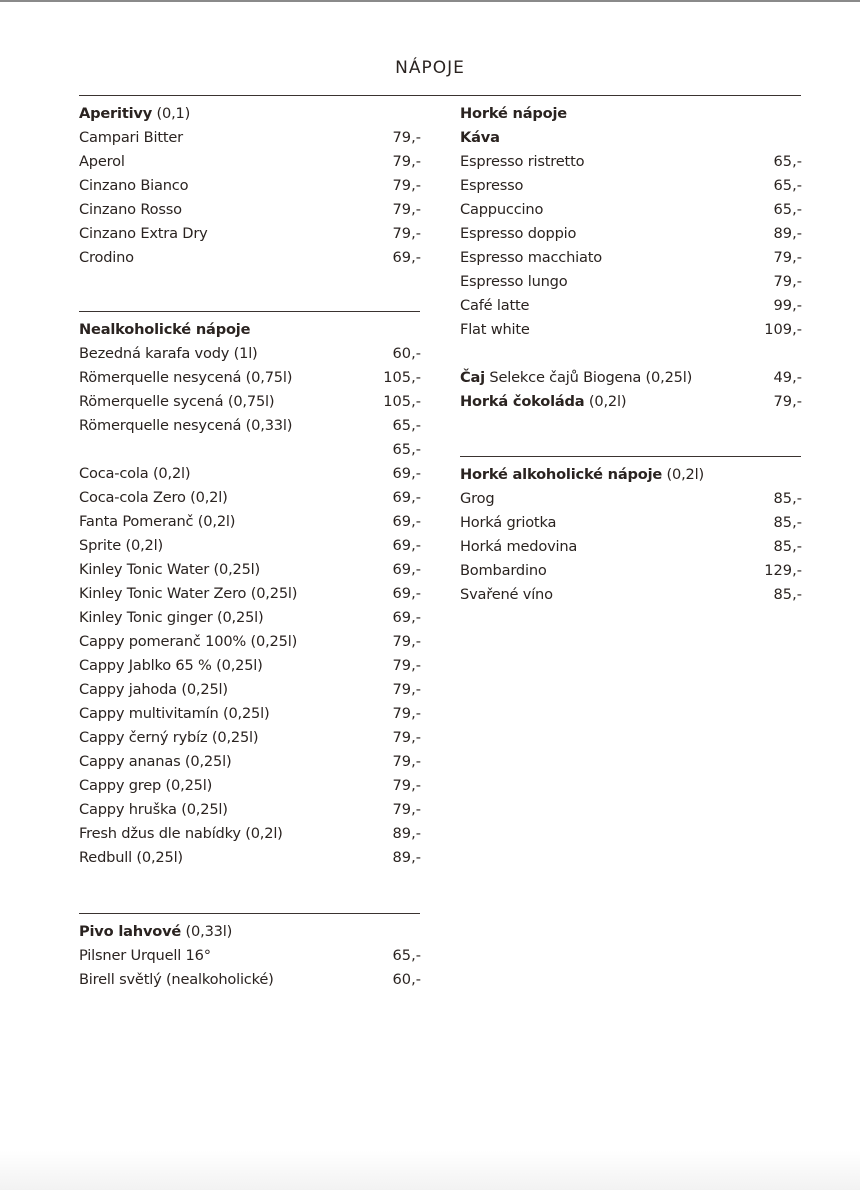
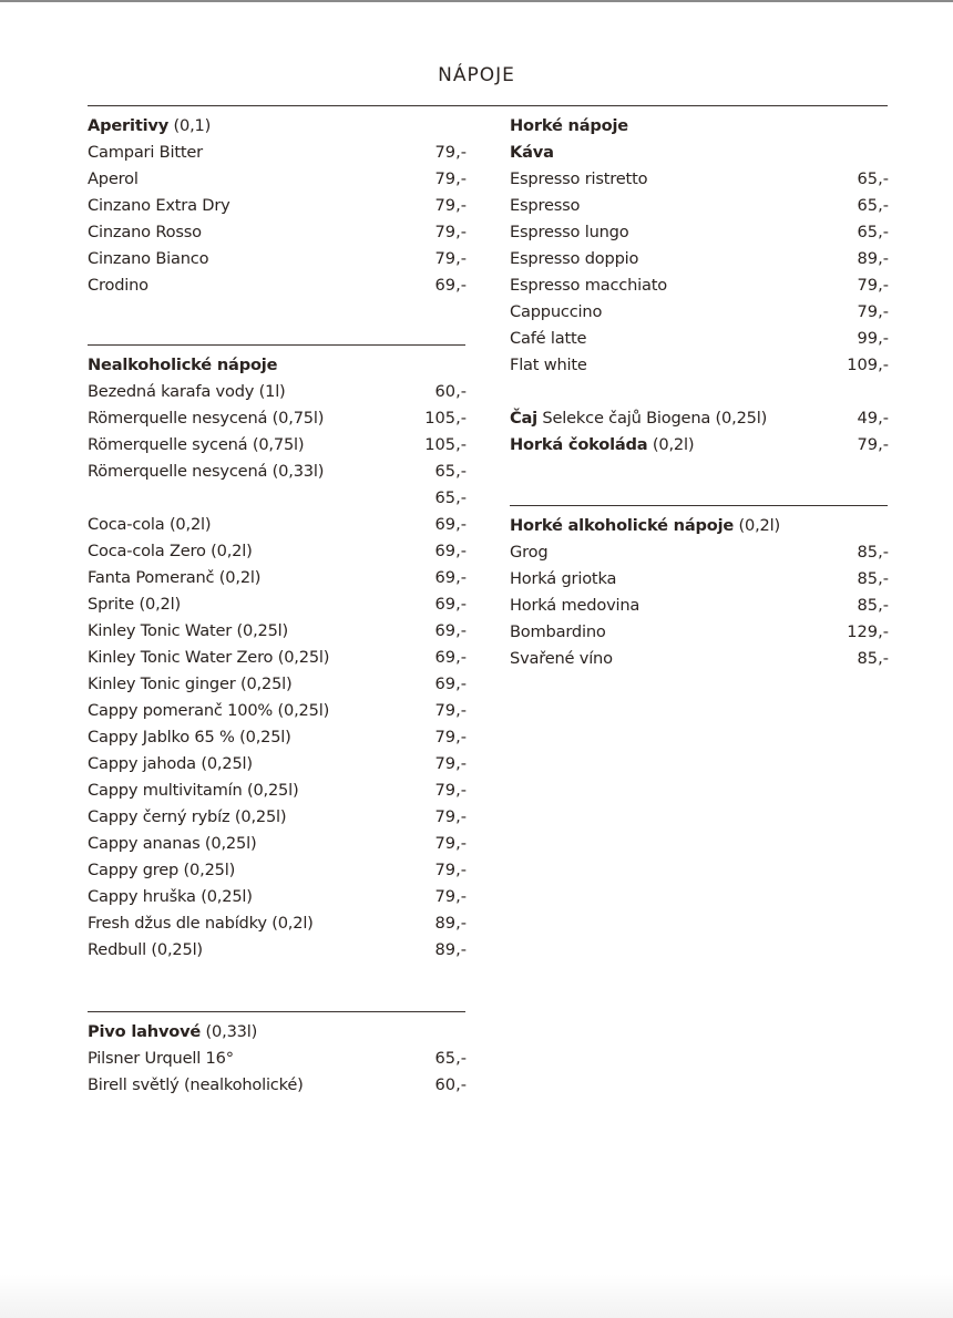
  NÁPOJE
  Aperitivy (0,1)
  Campari Bitter
  79,-
  Aperol
  79,-
- Cinzano Bianco
+ Cinzano Extra Dry
  79,-
  Cinzano Rosso
  79,-
- Cinzano Extra Dry
+ Cinzano Bianco
  79,-
  Crodino
  69,-
  Nealkoholické nápoje
  Bezedná karafa vody (1l)
  60,-
  Römerquelle nesycená (0,75l)
  105,-
  Römerquelle sycená (0,75l)
  105,-
  Römerquelle nesycená (0,33l)
  65,-
  65,-
  Coca-cola (0,2l)
  69,-
  Coca-cola Zero (0,2l)
  69,-
  Fanta Pomeranč (0,2l)
  69,-
  Sprite (0,2l)
  69,-
  Kinley Tonic Water (0,25l)
  69,-
  Kinley Tonic Water Zero (0,25l)
  69,-
  Kinley Tonic ginger (0,25l)
  69,-
  Cappy pomeranč 100% (0,25l)
  79,-
  Cappy Jablko 65 % (0,25l)
  79,-
  Cappy jahoda (0,25l)
  79,-
  Cappy multivitamín (0,25l)
  79,-
  Cappy černý rybíz (0,25l)
  79,-
  Cappy ananas (0,25l)
  79,-
  Cappy grep (0,25l)
  79,-
  Cappy hruška (0,25l)
  79,-
  Fresh džus dle nabídky (0,2l)
  89,-
  Redbull (0,25l)
  89,-
  Pivo lahvové (0,33l)
  Pilsner Urquell 16°
  65,-
  Birell světlý (nealkoholické)
  60,-
  Horké nápoje
  Káva
  Espresso ristretto
  65,-
  Espresso
  65,-
- Cappuccino
+ Espresso lungo
  65,-
  Espresso doppio
  89,-
  Espresso macchiato
  79,-
- Espresso lungo
+ Cappuccino
  79,-
  Café latte
  99,-
  Flat white
  109,-
  Čaj Selekce čajů Biogena (0,25l)
  49,-
  Horká čokoláda (0,2l)
  79,-
  Horké alkoholické nápoje (0,2l)
  Grog
  85,-
  Horká griotka
  85,-
  Horká medovina
  85,-
  Bombardino
  129,-
  Svařené víno
  85,-
